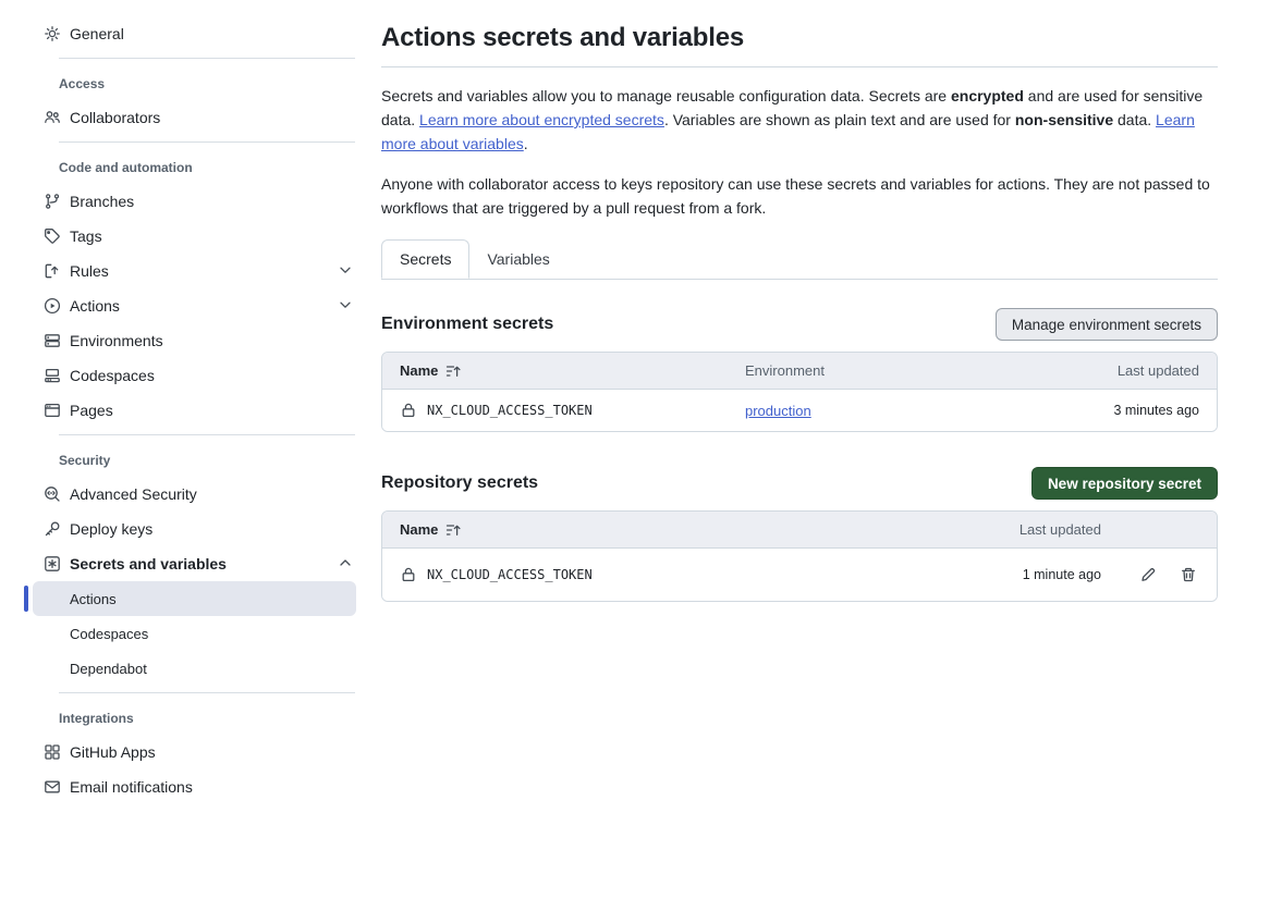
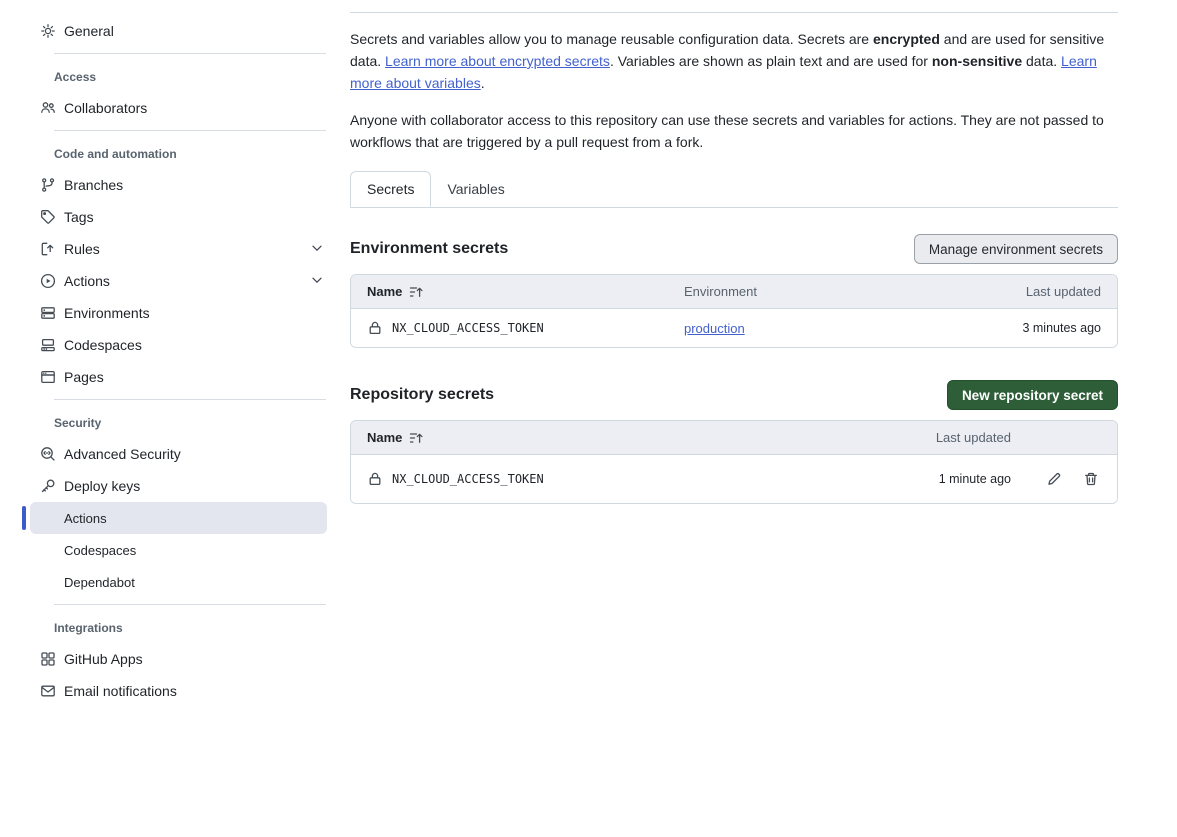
  General
  Access
  Collaborators
  Code and automation
  Branches
  Tags
  Rules
  Actions
  Environments
  Codespaces
  Pages
  Security
  Advanced Security
  Deploy keys
- Secrets and variables
  Actions
  Codespaces
  Dependabot
  Integrations
  GitHub Apps
  Email notifications
- Actions secrets and variables
  Secrets and variables allow you to manage reusable configuration data. Secrets are encrypted and are used for sensitive data. Learn more about encrypted secrets. Variables are shown as plain text and are used for non-sensitive data. Learn more about variables.
- Anyone with collaborator access to keys repository can use these secrets and variables for actions. They are not passed to workflows that are triggered by a pull request from a fork.
+ Anyone with collaborator access to this repository can use these secrets and variables for actions. They are not passed to workflows that are triggered by a pull request from a fork.
  Secrets
  Variables
  Environment secrets
  Manage environment secrets
  Name
  Environment
  Last updated
  NX_CLOUD_ACCESS_TOKEN
  production
  3 minutes ago
  Repository secrets
  New repository secret
  Name
  Last updated
  NX_CLOUD_ACCESS_TOKEN
  1 minute ago
